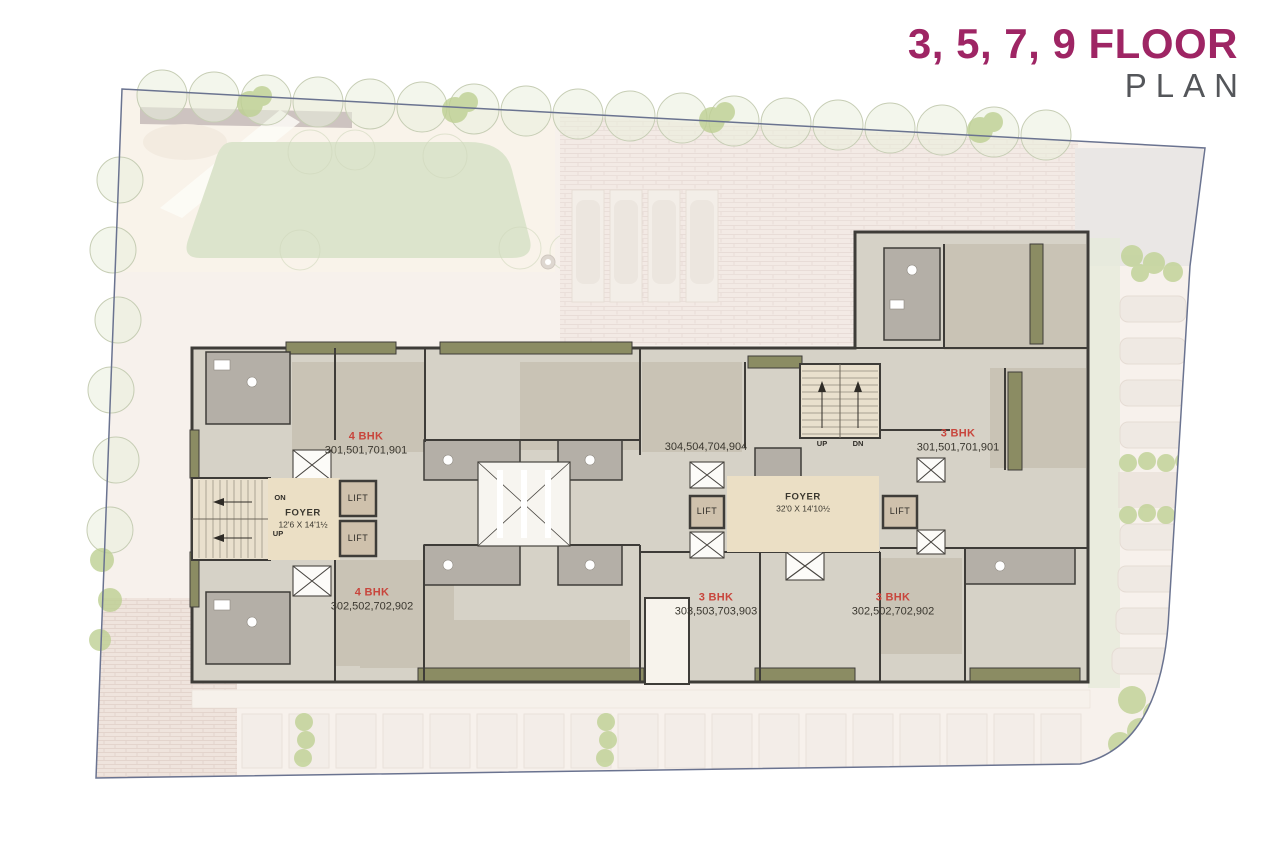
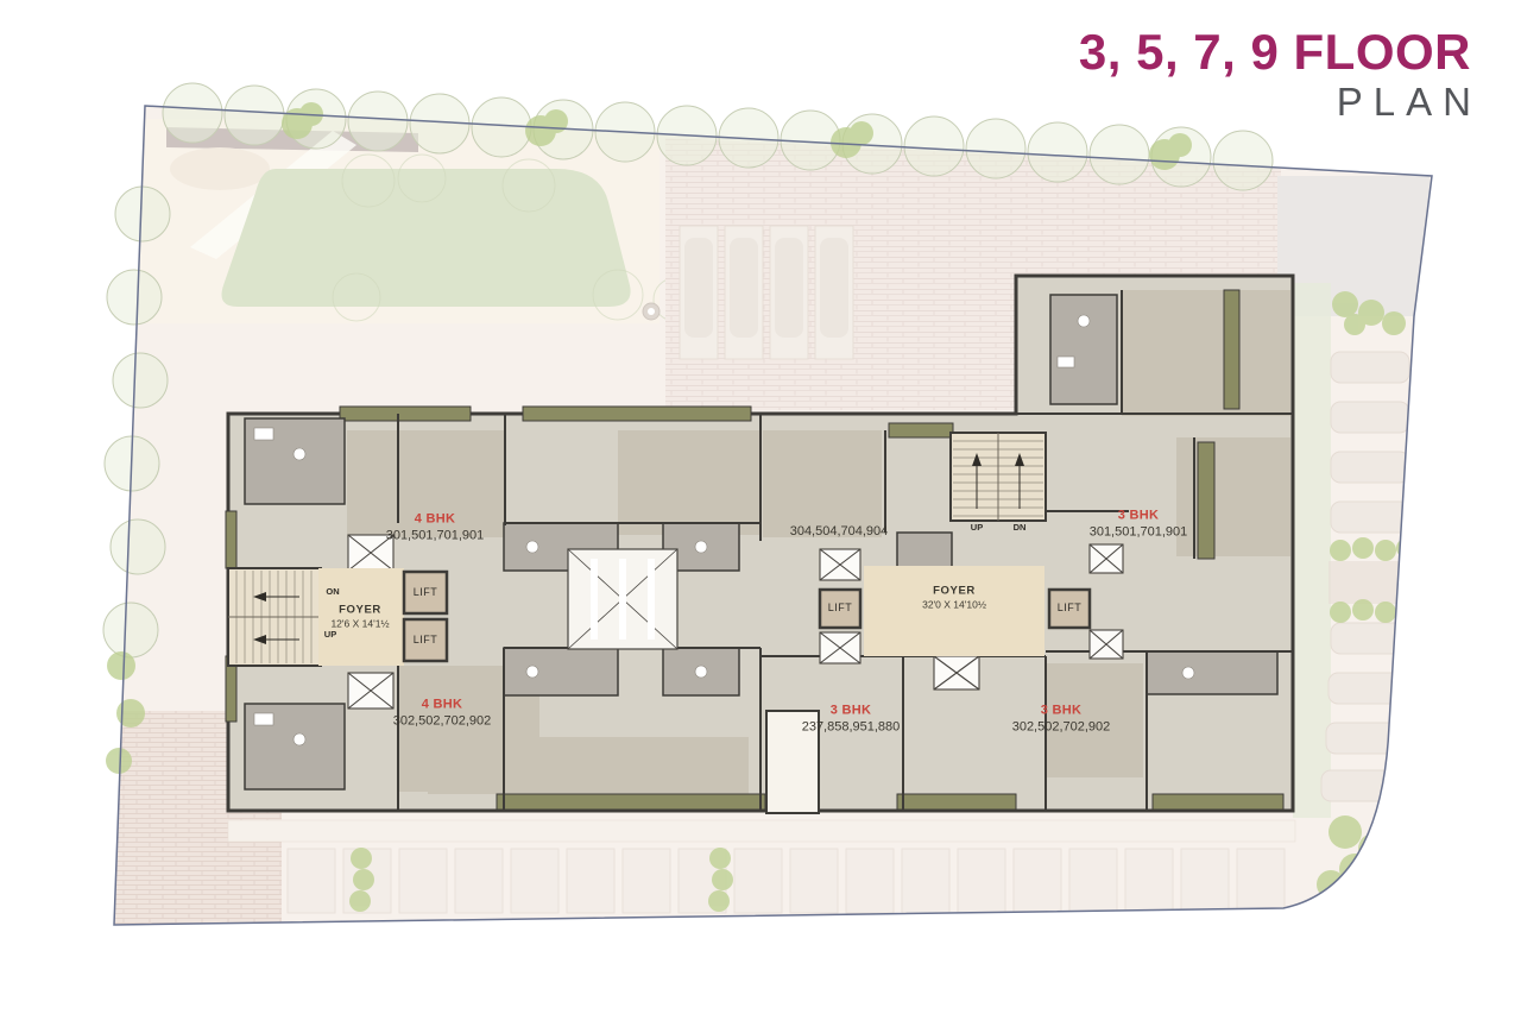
  4 BHK
  301,501,701,901
  304,504,704,904
  3 BHK
  301,501,701,901
  4 BHK
  302,502,702,902
  3 BHK
- 303,503,703,903
+ 237,858,951,880
  3 BHK
  302,502,702,902
  FOYER
  12'6 X 14'1½
  FOYER
  32'0 X 14'10½
  LIFT
  LIFT
  LIFT
  LIFT
  ON
  UP
  UP
  DN
  3, 5, 7, 9 FLOOR
  PLAN
